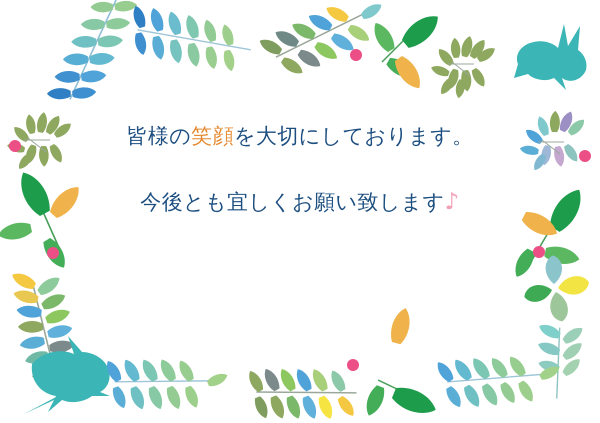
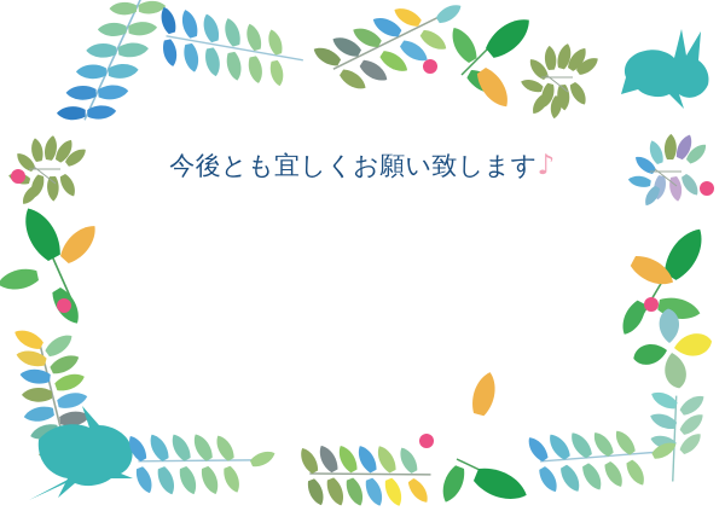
- 皆様の笑顔を大切にしております。
  今後とも宜しくお願い致します♪
